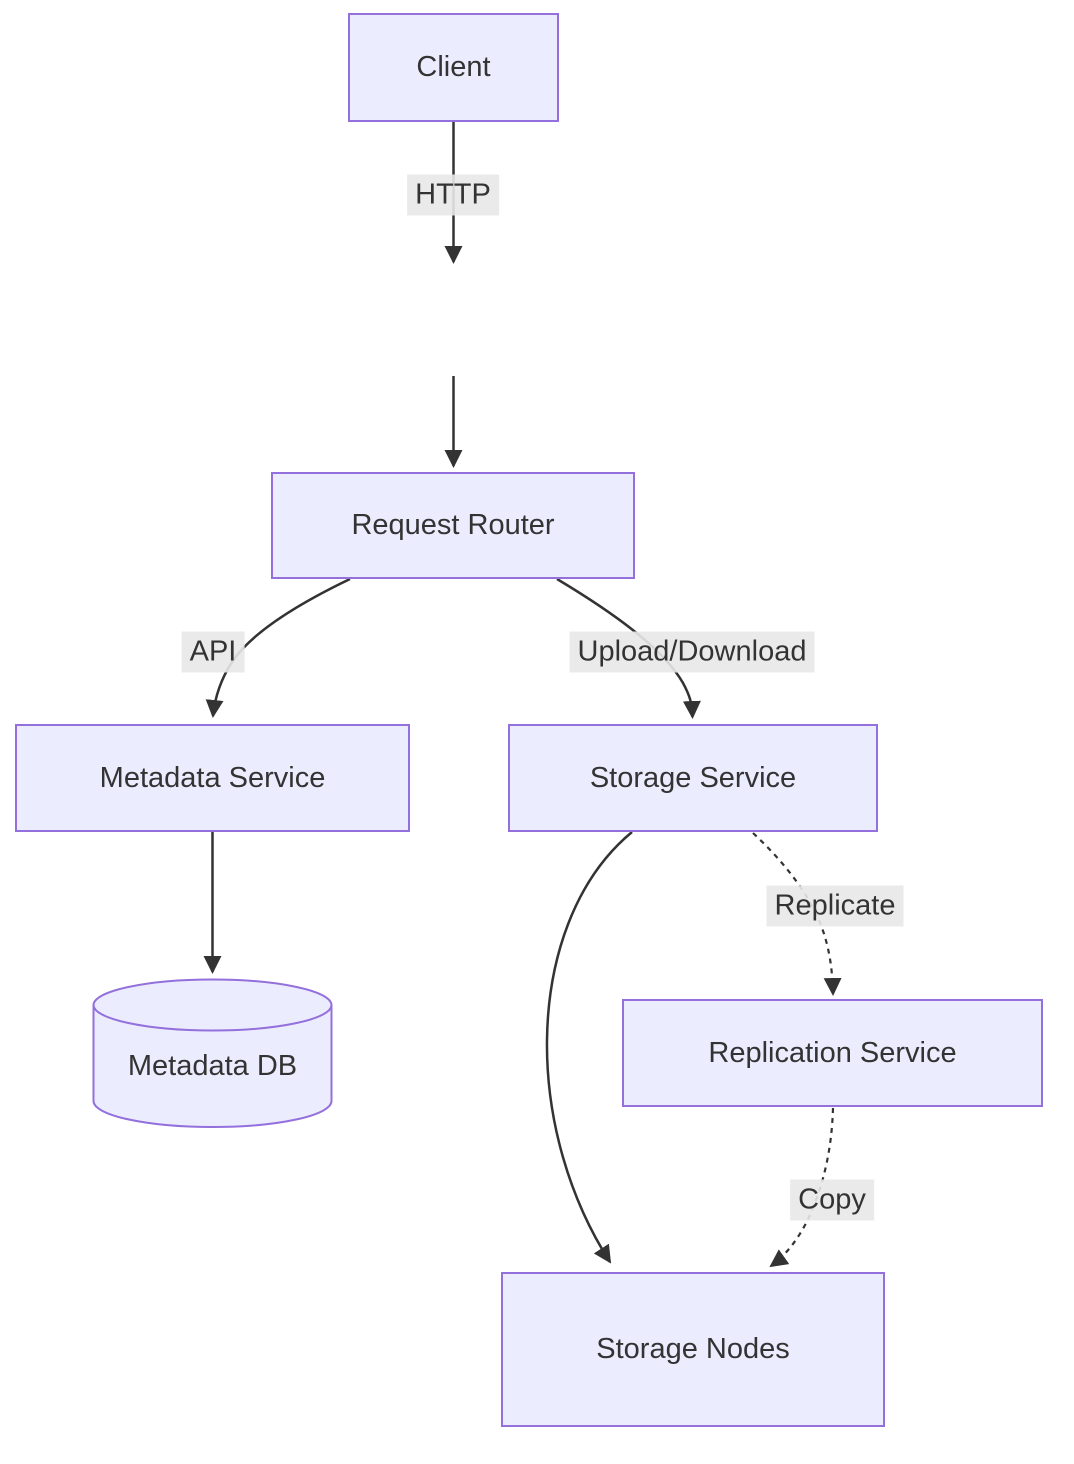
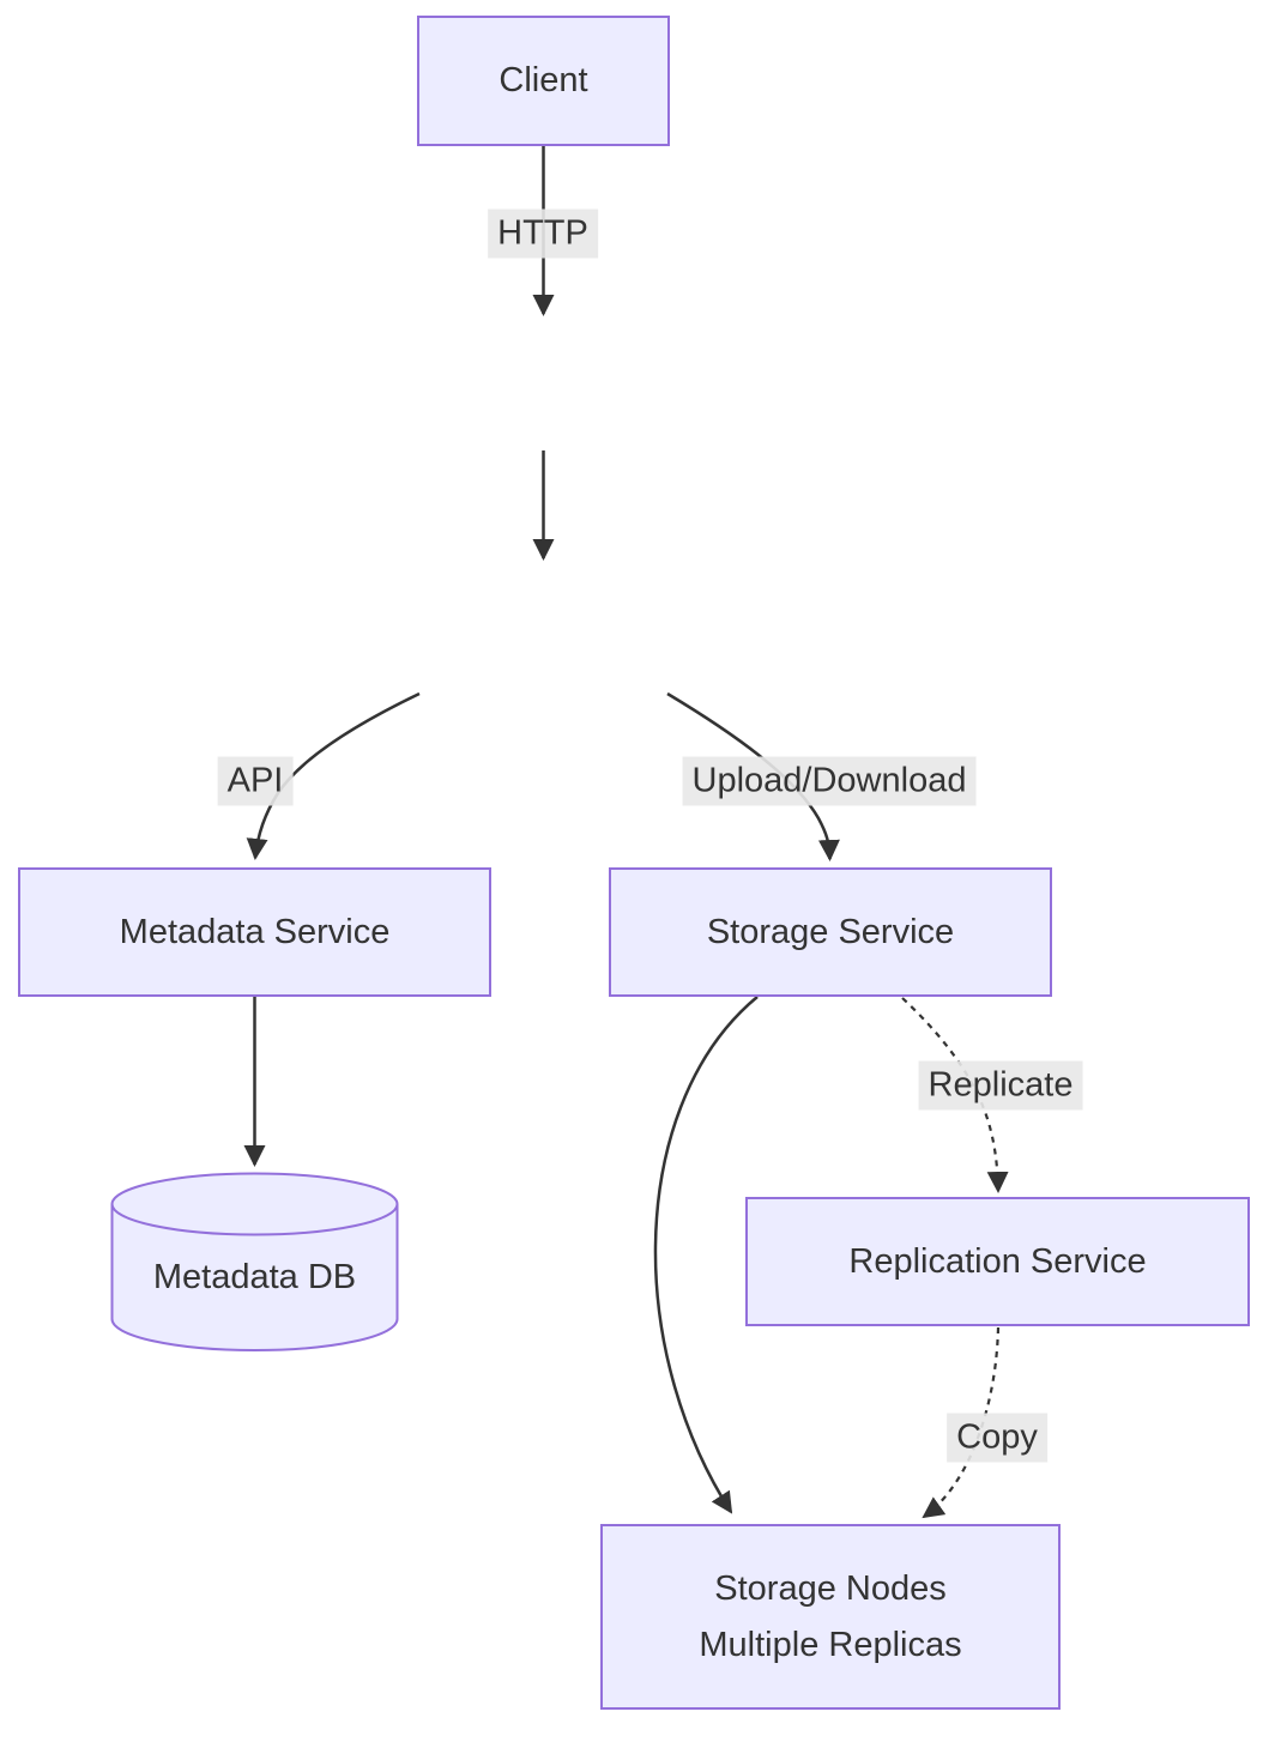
  Client
- Request Router
  Metadata Service
  Storage Service
  Replication Service
  Storage Nodes
+ Multiple Replicas
  Metadata DB
  HTTP
  API
  Upload/Download
  Replicate
  Copy
